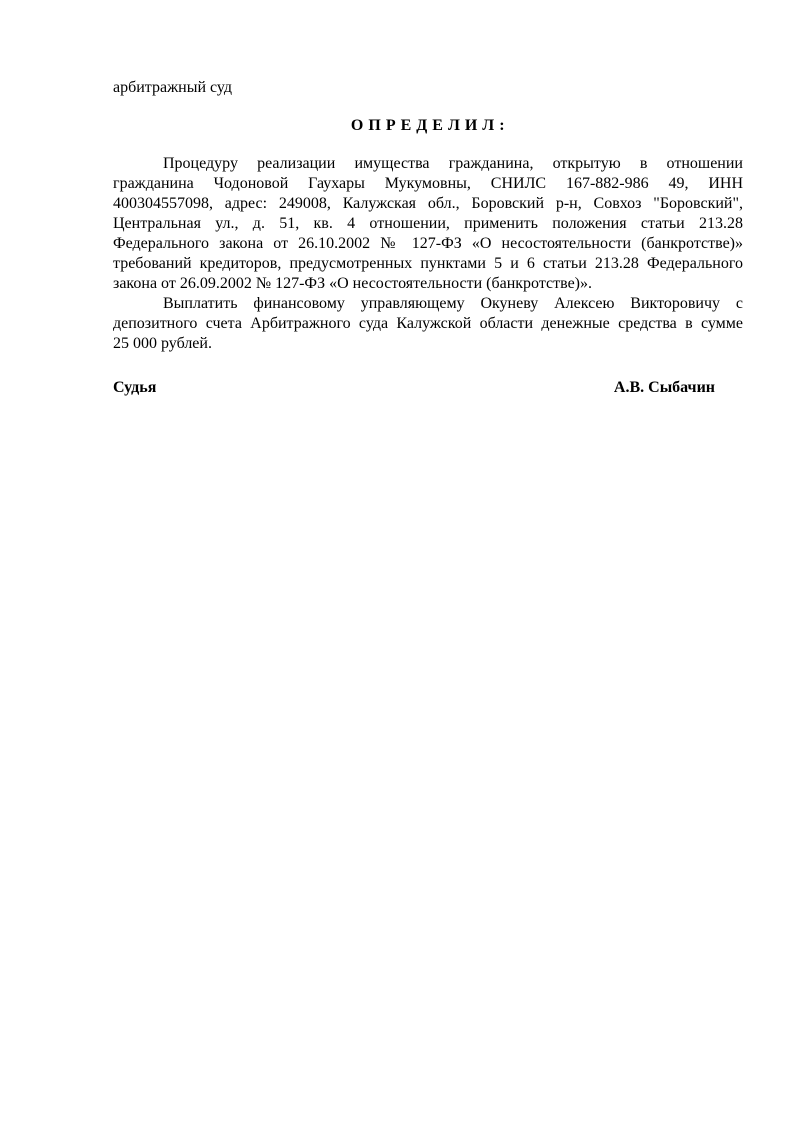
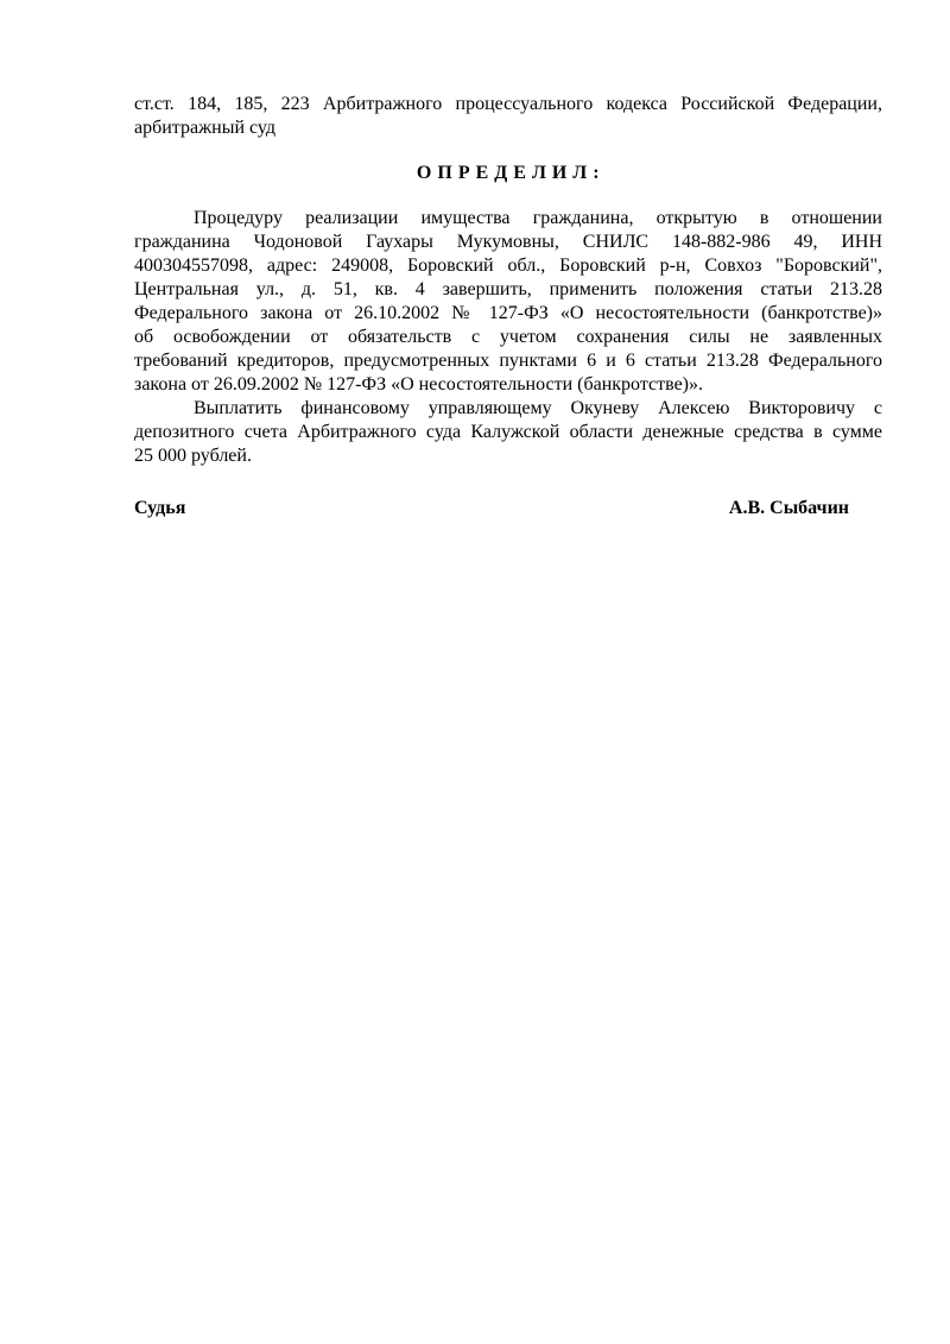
+ ст.ст. 184, 185, 223 Арбитражного процессуального кодекса Российской Федерации,
  арбитражный суд
  О П Р Е Д Е Л И Л :
  Процедуру реализации имущества гражданина, открытую в отношении
- гражданина Чодоновой Гаухары Мукумовны, СНИЛС 167-882-986 49, ИНН
+ гражданина Чодоновой Гаухары Мукумовны, СНИЛС 148-882-986 49, ИНН
- 400304557098, адрес: 249008, Калужская обл., Боровский р-н, Совхоз "Боровский",
+ 400304557098, адрес: 249008, Боровский обл., Боровский р-н, Совхоз "Боровский",
- Центральная ул., д. 51, кв. 4 отношении, применить положения статьи 213.28
+ Центральная ул., д. 51, кв. 4 завершить, применить положения статьи 213.28
  Федерального закона от 26.10.2002 № 127-ФЗ «О несостоятельности (банкротстве)»
+ об освобождении от обязательств с учетом сохранения силы не заявленных
- требований кредиторов, предусмотренных пунктами 5 и 6 статьи 213.28 Федерального
+ требований кредиторов, предусмотренных пунктами 6 и 6 статьи 213.28 Федерального
  закона от 26.09.2002 № 127-ФЗ «О несостоятельности (банкротстве)».
  Выплатить финансовому управляющему Окуневу Алексею Викторовичу с
  депозитного счета Арбитражного суда Калужской области денежные средства в сумме
  25 000 рублей.
  Судья
  А.В. Сыбачин
